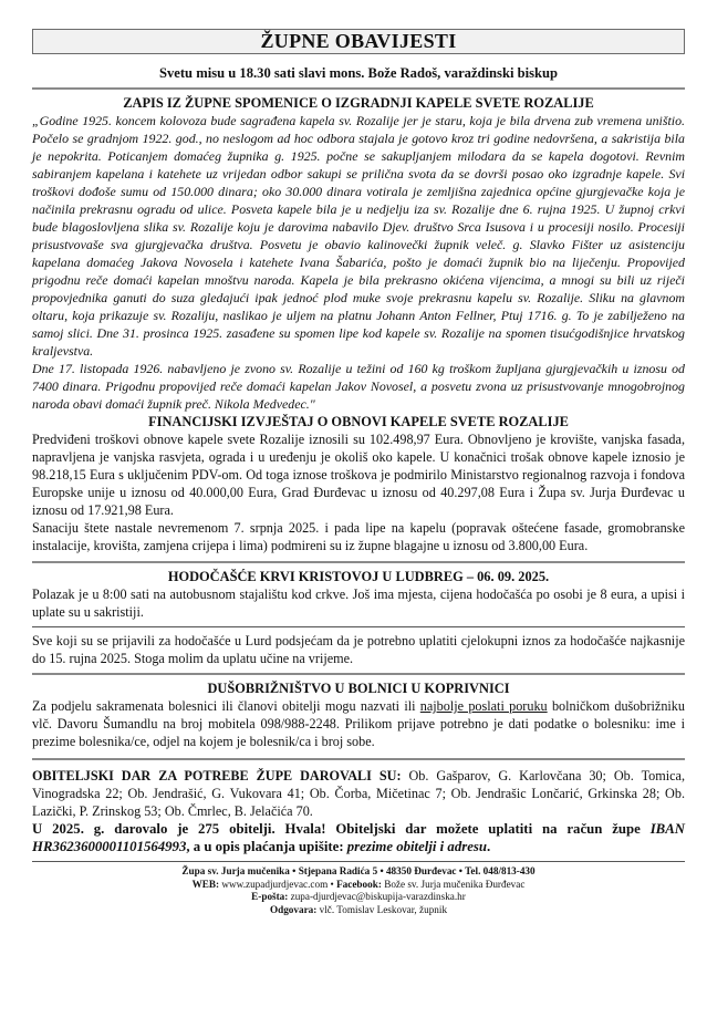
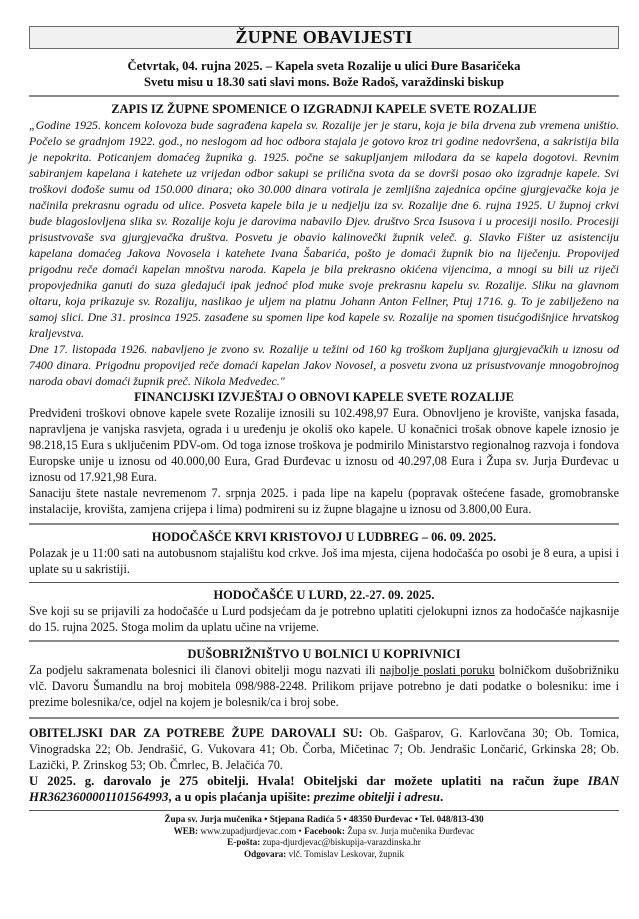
  ŽUPNE OBAVIJESTI
+ Četvrtak, 04. rujna 2025. – Kapela sveta Rozalije u ulici Đure Basaričeka
  Svetu misu u 18.30 sati slavi mons. Bože Radoš, varaždinski biskup
  ZAPIS IZ ŽUPNE SPOMENICE O IZGRADNJI KAPELE SVETE ROZALIJE
  „Godine 1925. koncem kolovoza bude sagrađena kapela sv. Rozalije jer je staru, koja je bila drvena zub vremena uništio. Počelo se gradnjom 1922. god., no neslogom ad hoc odbora stajala je gotovo kroz tri godine nedovršena, a sakristija bila je nepokrita. Poticanjem domaćeg župnika g. 1925. počne se sakupljanjem milodara da se kapela dogotovi. Revnim sabiranjem kapelana i katehete uz vrijedan odbor sakupi se prilična svota da se dovrši posao oko izgradnje kapele. Svi troškovi dođoše sumu od 150.000 dinara; oko 30.000 dinara votirala je zemljišna zajednica općine gjurgjevačke koja je načinila prekrasnu ogradu od ulice. Posveta kapele bila je u nedjelju iza sv. Rozalije dne 6. rujna 1925. U župnoj crkvi bude blagoslovljena slika sv. Rozalije koju je darovima nabavilo Djev. društvo Srca Isusova i u procesiji nosilo. Procesiji prisustvovaše sva gjurgjevačka društva. Posvetu je obavio kalinovečki župnik veleč. g. Slavko Fišter uz asistenciju kapelana domaćeg Jakova Novosela i katehete Ivana Šabarića, pošto je domaći župnik bio na liječenju. Propovijed prigodnu reče domaći kapelan mnoštvu naroda. Kapela je bila prekrasno okićena vijencima, a mnogi su bili uz riječi propovjednika ganuti do suza gledajući ipak jednoć plod muke svoje prekrasnu kapelu sv. Rozalije. Sliku na glavnom oltaru, koja prikazuje sv. Rozaliju, naslikao je uljem na platnu Johann Anton Fellner, Ptuj 1716. g. To je zabilježeno na samoj slici. Dne 31. prosinca 1925. zasađene su spomen lipe kod kapele sv. Rozalije na spomen tisućgodišnjice hrvatskog kraljevstva.
  Dne 17. listopada 1926. nabavljeno je zvono sv. Rozalije u težini od 160 kg troškom župljana gjurgjevačkih u iznosu od 7400 dinara. Prigodnu propovijed reče domaći kapelan Jakov Novosel, a posvetu zvona uz prisustvovanje mnogobrojnog naroda obavi domaći župnik preč. Nikola Medvedec."
  FINANCIJSKI IZVJEŠTAJ O OBNOVI KAPELE SVETE ROZALIJE
  Predviđeni troškovi obnove kapele svete Rozalije iznosili su 102.498,97 Eura. Obnovljeno je krovište, vanjska fasada, napravljena je vanjska rasvjeta, ograda i u uređenju je okoliš oko kapele. U konačnici trošak obnove kapele iznosio je 98.218,15 Eura s uključenim PDV-om. Od toga iznose troškova je podmirilo Ministarstvo regionalnog razvoja i fondova Europske unije u iznosu od 40.000,00 Eura, Grad Đurđevac u iznosu od 40.297,08 Eura i Župa sv. Jurja Đurđevac u iznosu od 17.921,98 Eura.
  Sanaciju štete nastale nevremenom 7. srpnja 2025. i pada lipe na kapelu (popravak oštećene fasade, gromobranske instalacije, krovišta, zamjena crijepa i lima) podmireni su iz župne blagajne u iznosu od 3.800,00 Eura.
  HODOČAŠĆE KRVI KRISTOVOJ U LUDBREG – 06. 09. 2025.
- Polazak je u 8:00 sati na autobusnom stajalištu kod crkve. Još ima mjesta, cijena hodočašća po osobi je 8 eura, a upisi i uplate su u sakristiji.
+ Polazak je u 11:00 sati na autobusnom stajalištu kod crkve. Još ima mjesta, cijena hodočašća po osobi je 8 eura, a upisi i uplate su u sakristiji.
+ HODOČAŠĆE U LURD, 22.-27. 09. 2025.
  Sve koji su se prijavili za hodočašće u Lurd podsjećam da je potrebno uplatiti cjelokupni iznos za hodočašće najkasnije do 15. rujna 2025. Stoga molim da uplatu učine na vrijeme.
  DUŠOBRIŽNIŠTVO U BOLNICI U KOPRIVNICI
  Za podjelu sakramenata bolesnici ili članovi obitelji mogu nazvati ili najbolje poslati poruku bolničkom dušobrižniku vlč. Davoru Šumandlu na broj mobitela 098/988-2248. Prilikom prijave potrebno je dati podatke o bolesniku: ime i prezime bolesnika/ce, odjel na kojem je bolesnik/ca i broj sobe.
  OBITELJSKI DAR ZA POTREBE ŽUPE DAROVALI SU: Ob. Gašparov, G. Karlovčana 30; Ob. Tomica, Vinogradska 22; Ob. Jendrašić, G. Vukovara 41; Ob. Čorba, Mičetinac 7; Ob. Jendrašic Lončarić, Grkinska 28; Ob. Lazički, P. Zrinskog 53; Ob. Čmrlec, B. Jelačića 70.
  U 2025. g. darovalo je 275 obitelji. Hvala! Obiteljski dar možete uplatiti na račun župe IBAN HR3623600001101564993, a u opis plaćanja upišite: prezime obitelji i adresu.
  Župa sv. Jurja mučenika • Stjepana Radića 5 • 48350 Đurđevac • Tel. 048/813-430
- WEB: www.zupadjurdjevac.com • Facebook: Bože sv. Jurja mučenika Đurđevac
+ WEB: www.zupadjurdjevac.com • Facebook: Župa sv. Jurja mučenika Đurđevac
  E-pošta: zupa-djurdjevac@biskupija-varazdinska.hr
  Odgovara: vlč. Tomislav Leskovar, župnik
